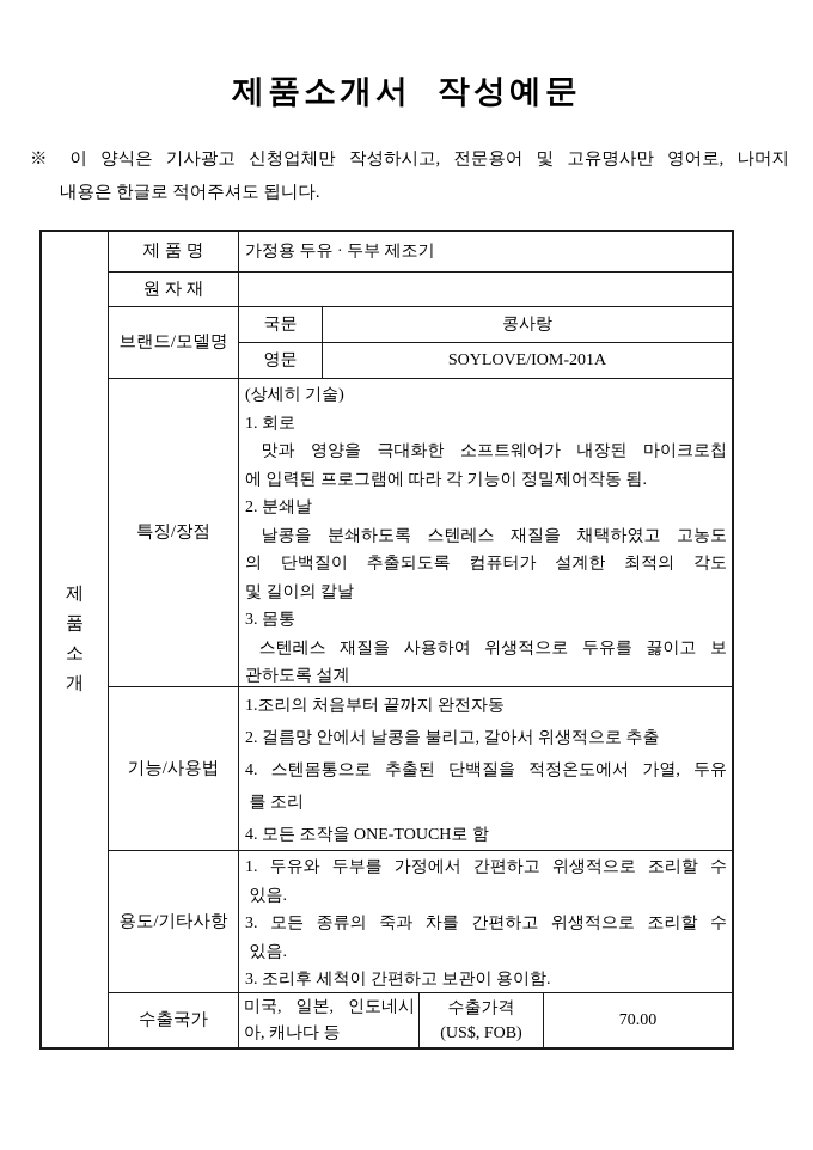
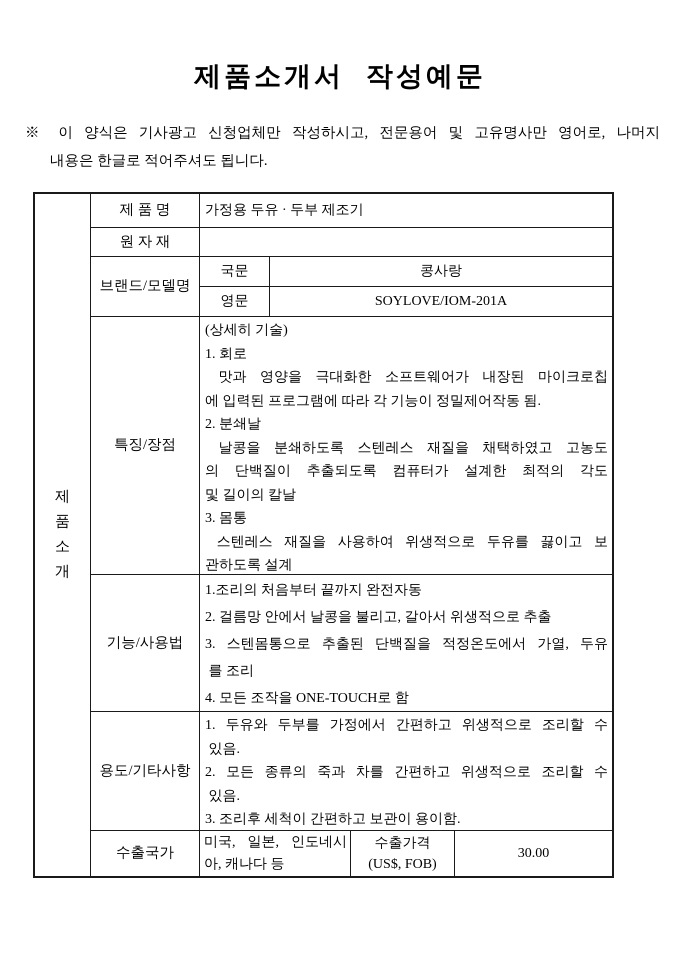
  제품소개서 작성예문
  ※ 이 양식은 기사광고 신청업체만 작성하시고, 전문용어 및 고유명사만 영어로, 나머지
  내용은 한글로 적어주셔도 됩니다.
  제
  품
  소
  개
  제 품 명
  가정용 두유 · 두부 제조기
  원 자 재
  브랜드/모델명
  국문
  콩사랑
  영문
  SOYLOVE/IOM-201A
  특징/장점
  (상세히 기술)
  1. 회로
  맛과 영양을 극대화한 소프트웨어가 내장된 마이크로칩
  에 입력된 프로그램에 따라 각 기능이 정밀제어작동 됨.
  2. 분쇄날
  날콩을 분쇄하도록 스텐레스 재질을 채택하였고 고농도
  의 단백질이 추출되도록 컴퓨터가 설계한 최적의 각도
  및 길이의 칼날
  3. 몸통
  스텐레스 재질을 사용하여 위생적으로 두유를 끓이고 보
  관하도록 설계
  기능/사용법
  1.조리의 처음부터 끝까지 완전자동
  2. 걸름망 안에서 날콩을 불리고, 갈아서 위생적으로 추출
- 4. 스텐몸통으로 추출된 단백질을 적정온도에서 가열, 두유
+ 3. 스텐몸통으로 추출된 단백질을 적정온도에서 가열, 두유
  를 조리
  4. 모든 조작을 ONE-TOUCH로 함
  용도/기타사항
  1. 두유와 두부를 가정에서 간편하고 위생적으로 조리할 수
  있음.
- 3. 모든 종류의 죽과 차를 간편하고 위생적으로 조리할 수
+ 2. 모든 종류의 죽과 차를 간편하고 위생적으로 조리할 수
  있음.
  3. 조리후 세척이 간편하고 보관이 용이함.
  수출국가
  미국, 일본, 인도네시
  아, 캐나다 등
  수출가격
  (US$, FOB)
- 70.00
+ 30.00
